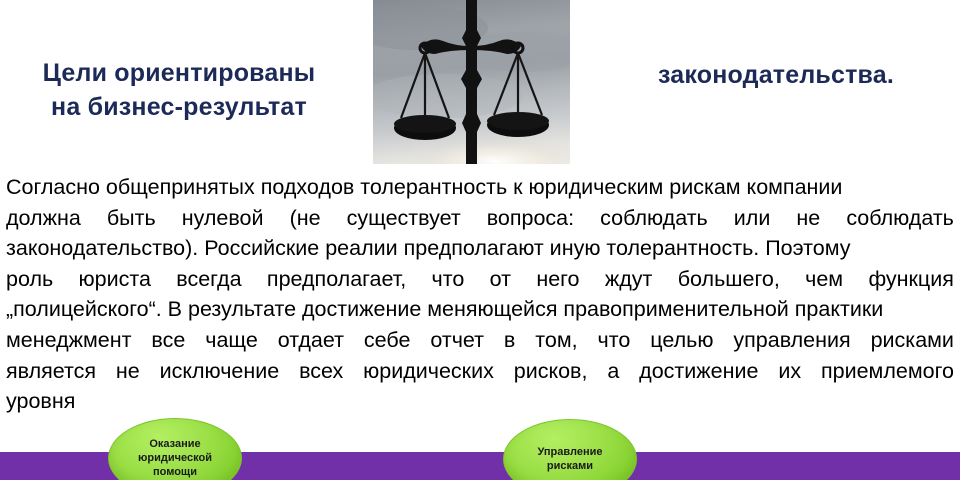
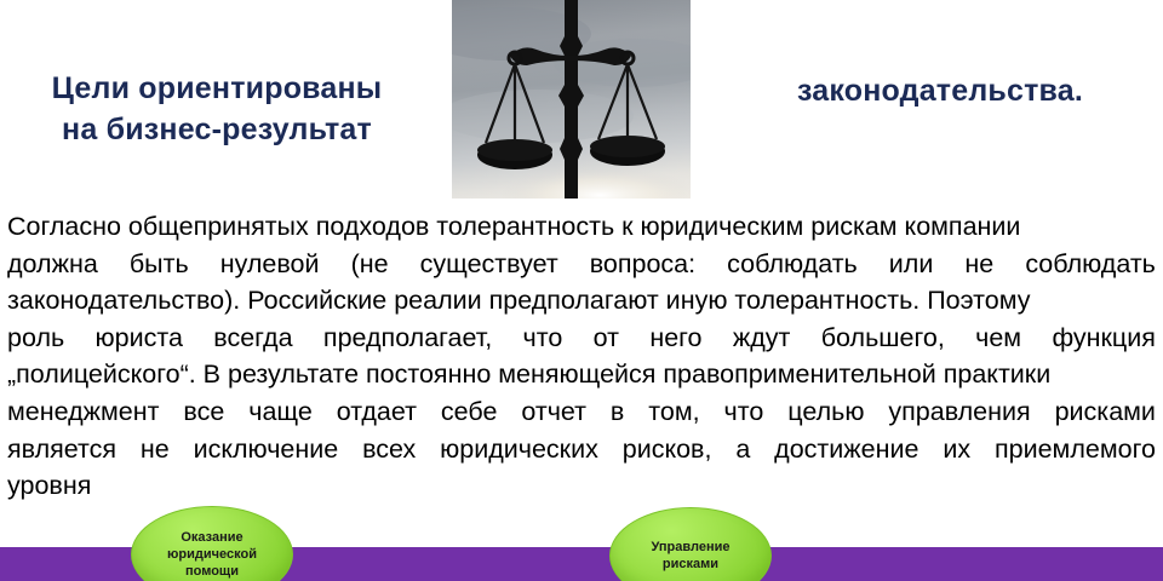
  Цели ориентированы
  на бизнес-результат
  законодательства.
  Согласно общепринятых подходов толерантность к юридическим рискам компании
  должна
  быть
  нулевой
  (не
  существует
  вопроса:
  соблюдать
  или
  не
  соблюдать
  законодательство). Российские реалии предполагают иную толерантность. Поэтому
  роль
  юриста
  всегда
  предполагает,
  что
  от
  него
  ждут
  большего,
  чем
  функция
- „полицейского“. В результате достижение меняющейся правоприменительной практики
+ „полицейского“. В результате постоянно меняющейся правоприменительной практики
  менеджмент
  все
  чаще
  отдает
  себе
  отчет
  в
  том,
  что
  целью
  управления
  рисками
  является
  не
  исключение
  всех
  юридических
  рисков,
  а
  достижение
  их
  приемлемого
  уровня
  Оказание
  юридической
  помощи
  Управление
  рисками
